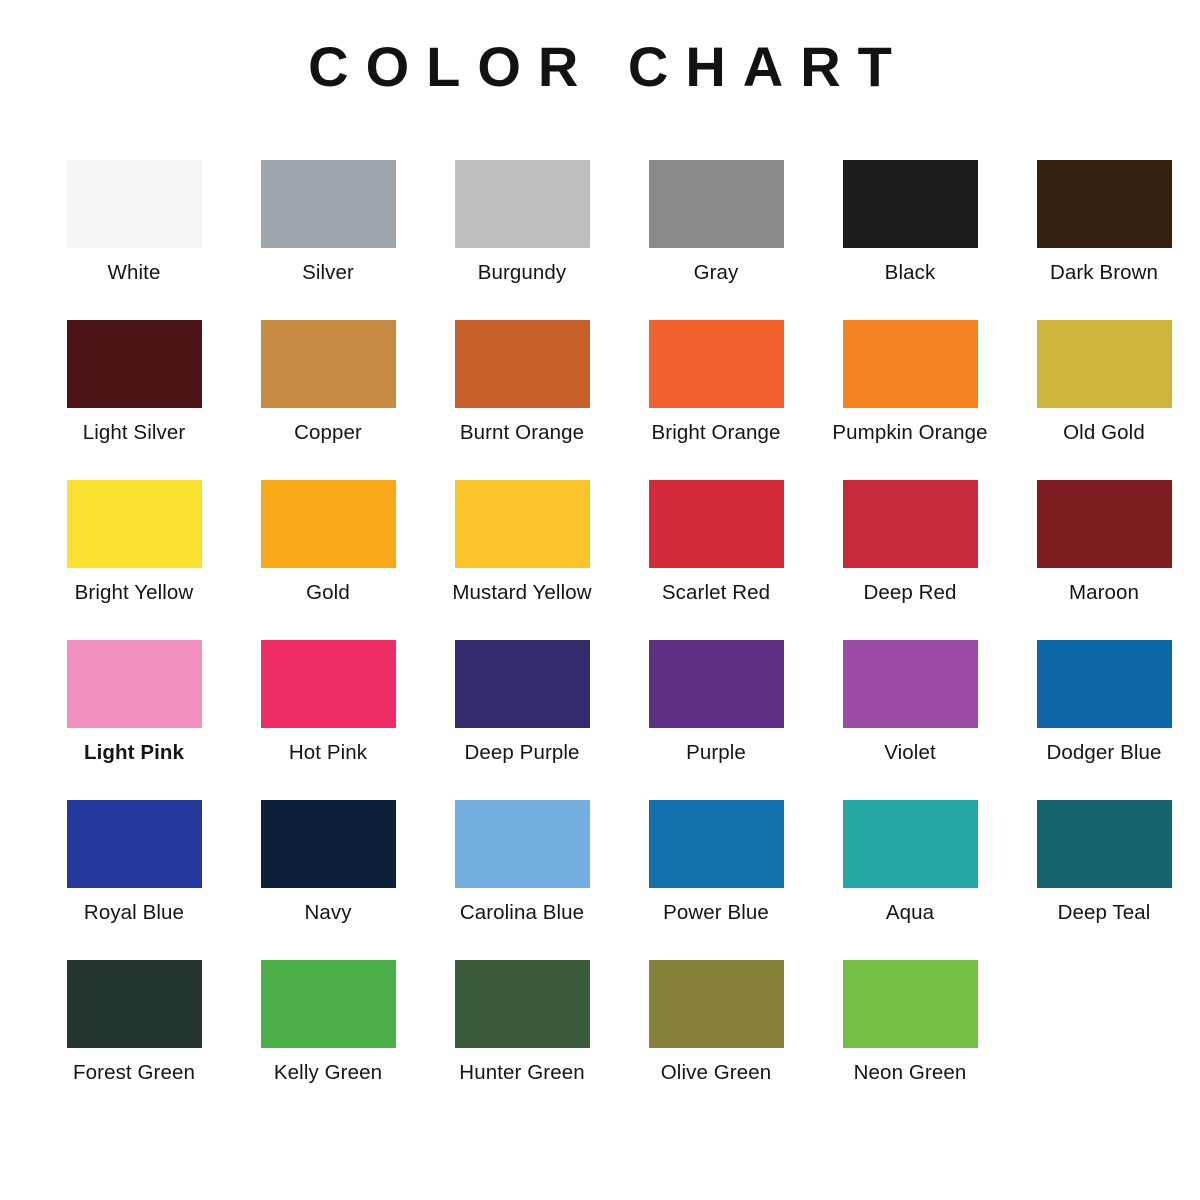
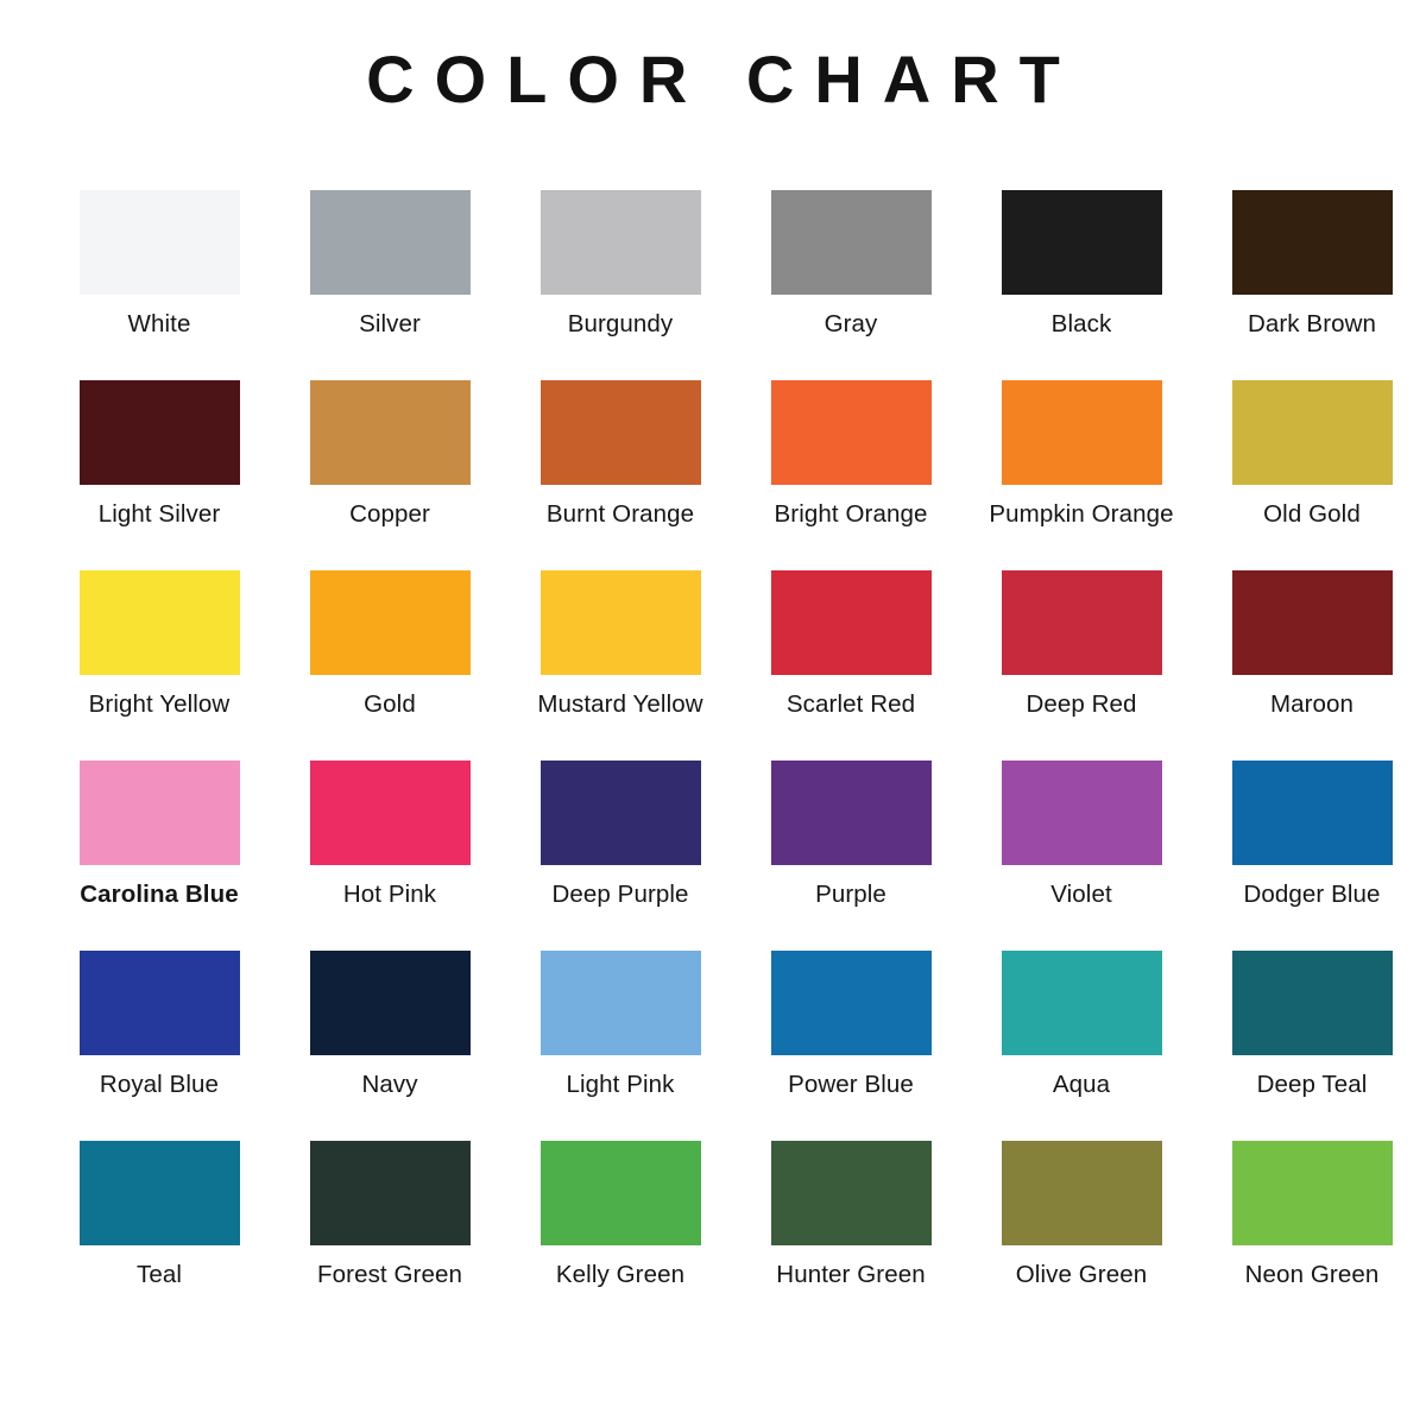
  COLOR CHART
  White
  Silver
  Burgundy
  Gray
  Black
  Dark Brown
  Light Silver
  Copper
  Burnt Orange
  Bright Orange
  Pumpkin Orange
  Old Gold
  Bright Yellow
  Gold
  Mustard Yellow
  Scarlet Red
  Deep Red
  Maroon
- Light Pink
+ Carolina Blue
  Hot Pink
  Deep Purple
  Purple
  Violet
  Dodger Blue
  Royal Blue
  Navy
- Carolina Blue
+ Light Pink
  Power Blue
  Aqua
  Deep Teal
+ Teal
  Forest Green
  Kelly Green
  Hunter Green
  Olive Green
  Neon Green
